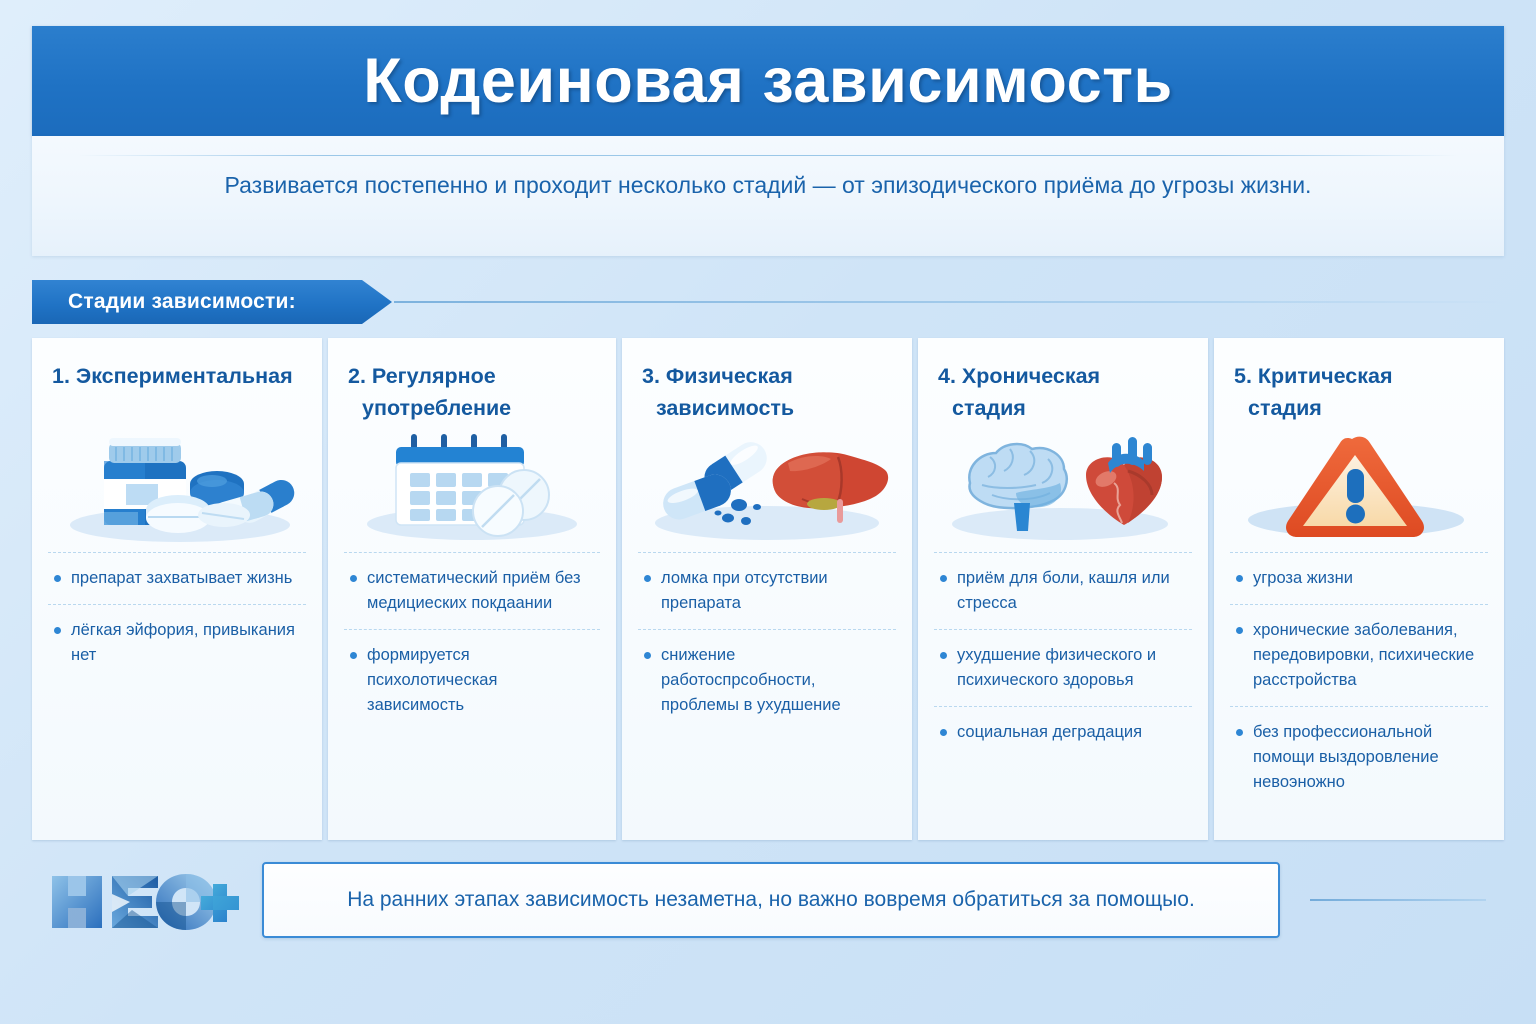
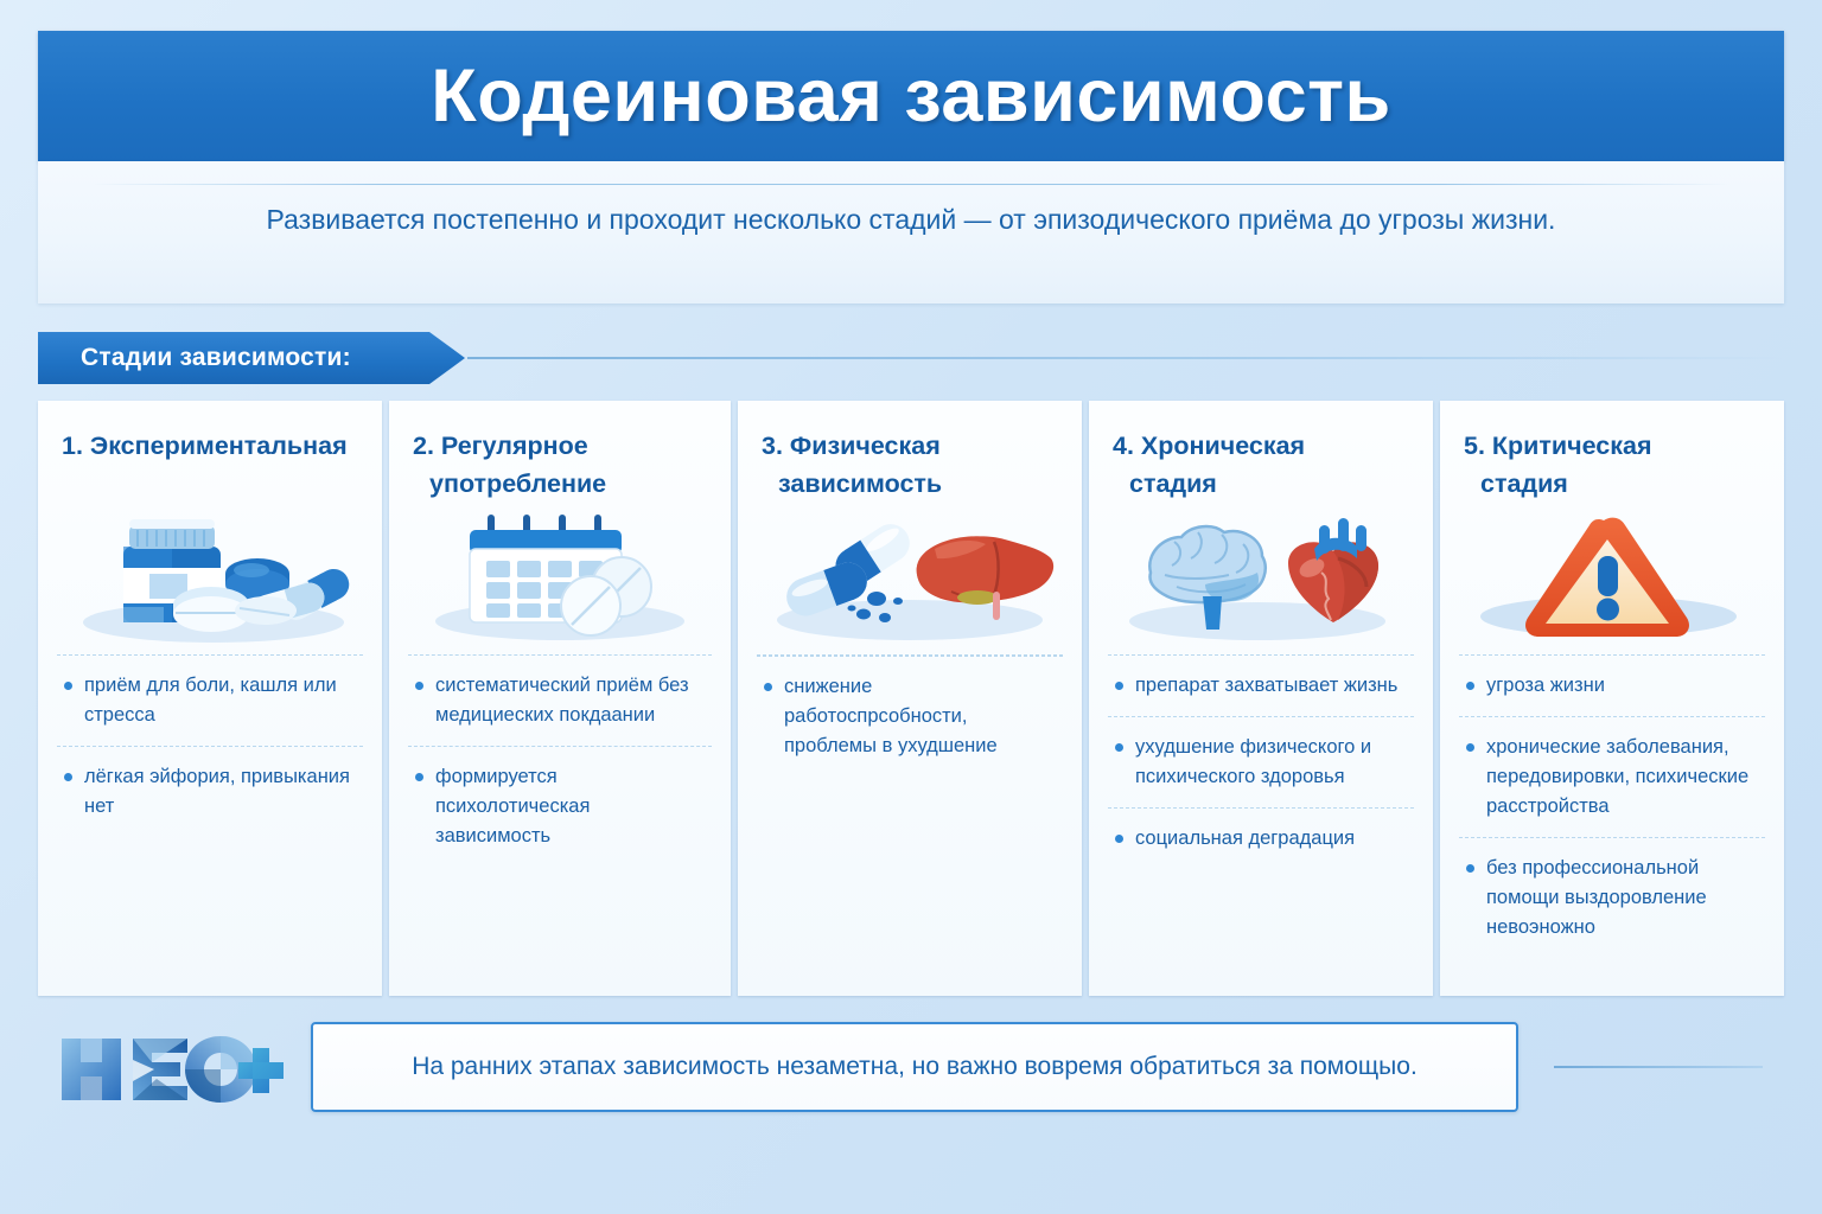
  Кодеиновая зависимость
  Развивается постепенно и проходит несколько стадий — от эпизодического приёма до угрозы жизни.
  Стадии зависимости:
  1. Экспериментальная
- препарат захватывает жизнь
+ приём для боли, кашля или стресса
  лёгкая эйфория, привыкания нет
  2. Регулярное
  употребление
  систематический приём без медициеских покдаании
  формируется психолотическая зависимость
  3. Физическая
  зависимость
- ломка при отсутствии препарата
  снижение работоспрсобности, проблемы в ухудшение
  4. Хроническая
  стадия
- приём для боли, кашля или стресса
+ препарат захватывает жизнь
  ухудшение физического и психического здоровья
  социальная деградация
  5. Критическая
  стадия
  угроза жизни
  хронические заболевания, передовировки, психические расстройства
  без профессиональной помощи выздоровление невоэножно
  На ранних этапах зависимость незаметна, но важно вовремя обратиться за помощыо.
